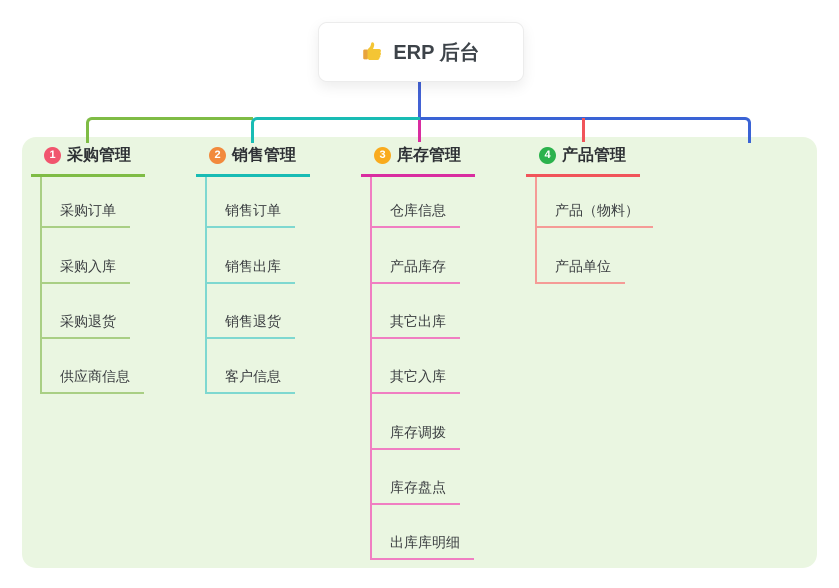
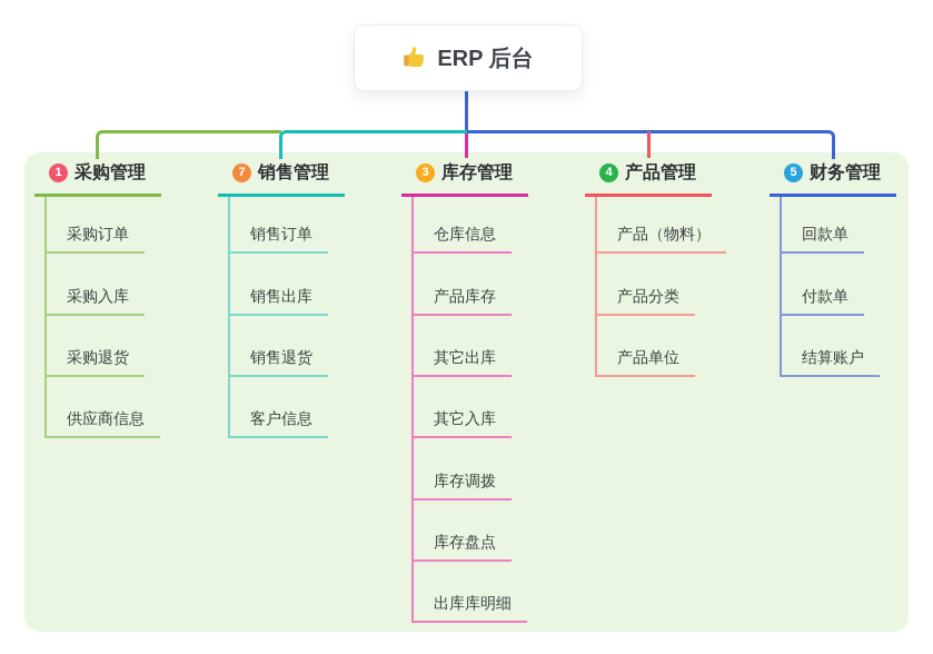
  ERP 后台
  1
  采购管理
  采购订单
  采购入库
  采购退货
  供应商信息
- 2
+ 7
  销售管理
  销售订单
  销售出库
  销售退货
  客户信息
  3
  库存管理
  仓库信息
  产品库存
  其它出库
  其它入库
  库存调拨
  库存盘点
  出库库明细
  4
  产品管理
  产品（物料）
+ 产品分类
  产品单位
+ 5
+ 财务管理
+ 回款单
+ 付款单
+ 结算账户
